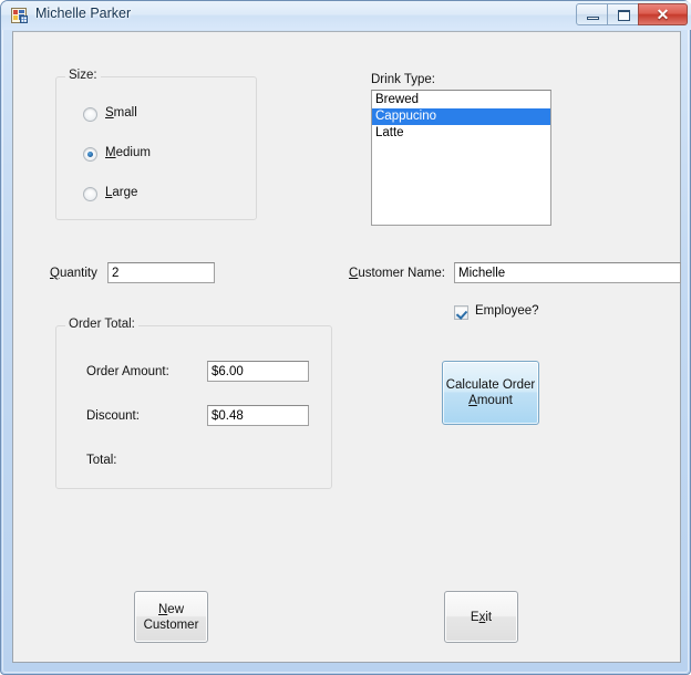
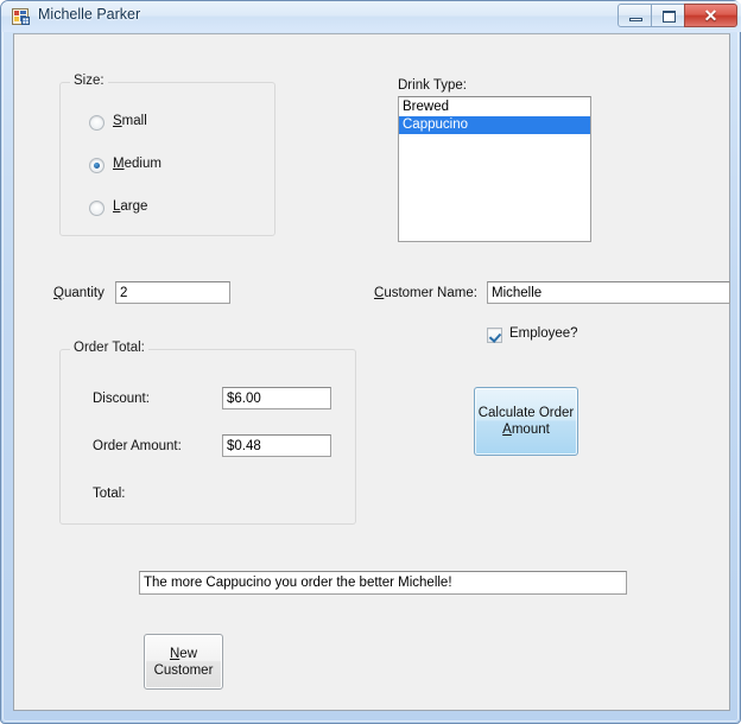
  Michelle Parker
  ✕
  Size:
  Small
  Medium
  Large
  Drink Type:
  Brewed
  Cappucino
- Latte
  Quantity
  2
  Customer Name:
  Michelle
  Employee?
  Order Total:
- Order Amount:
+ Discount:
  $6.00
- Discount:
+ Order Amount:
  $0.48
  Total:
  Calculate Order
  Amount
+ The more Cappucino you order the better Michelle!
  New
  Customer
- Exit
